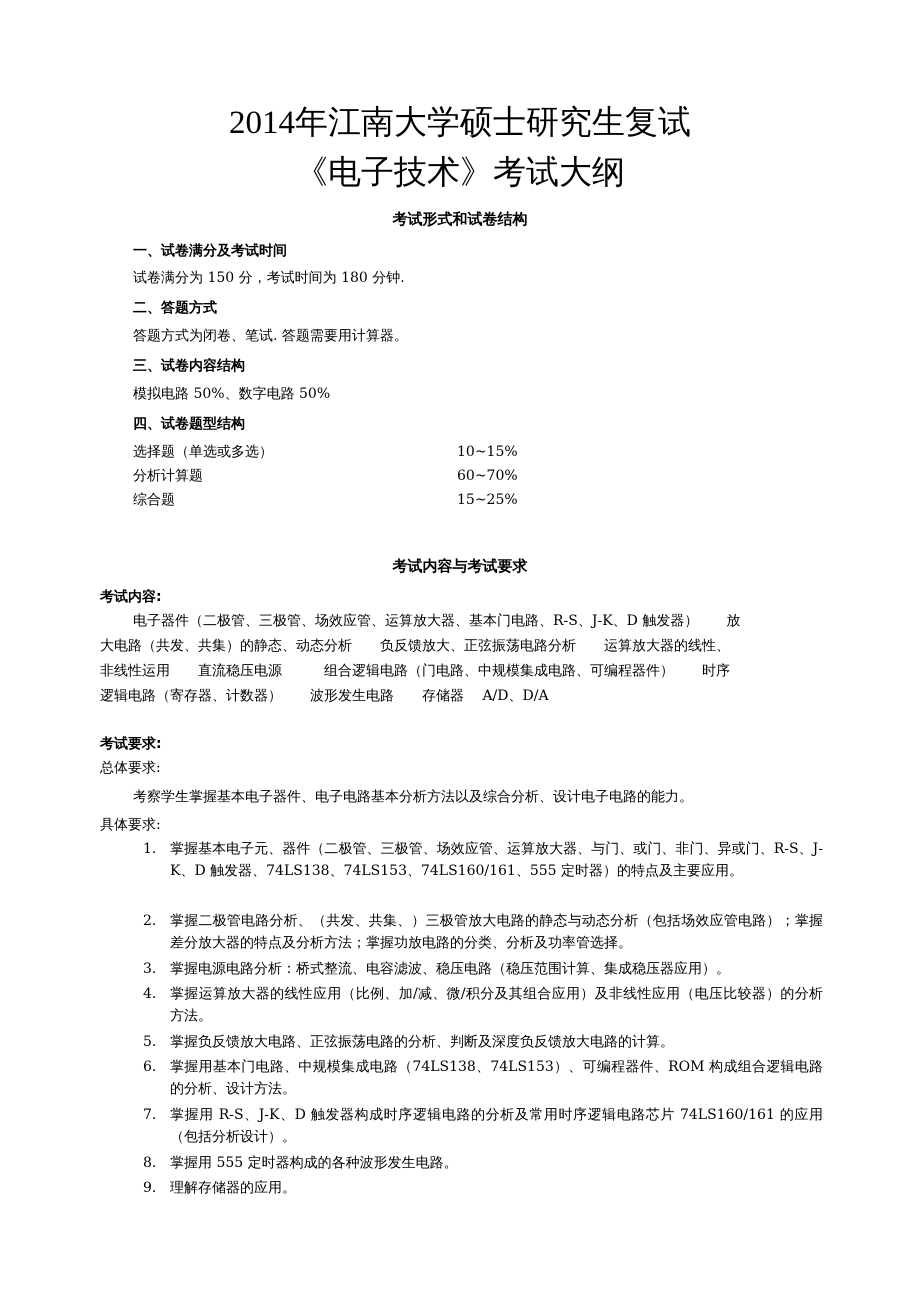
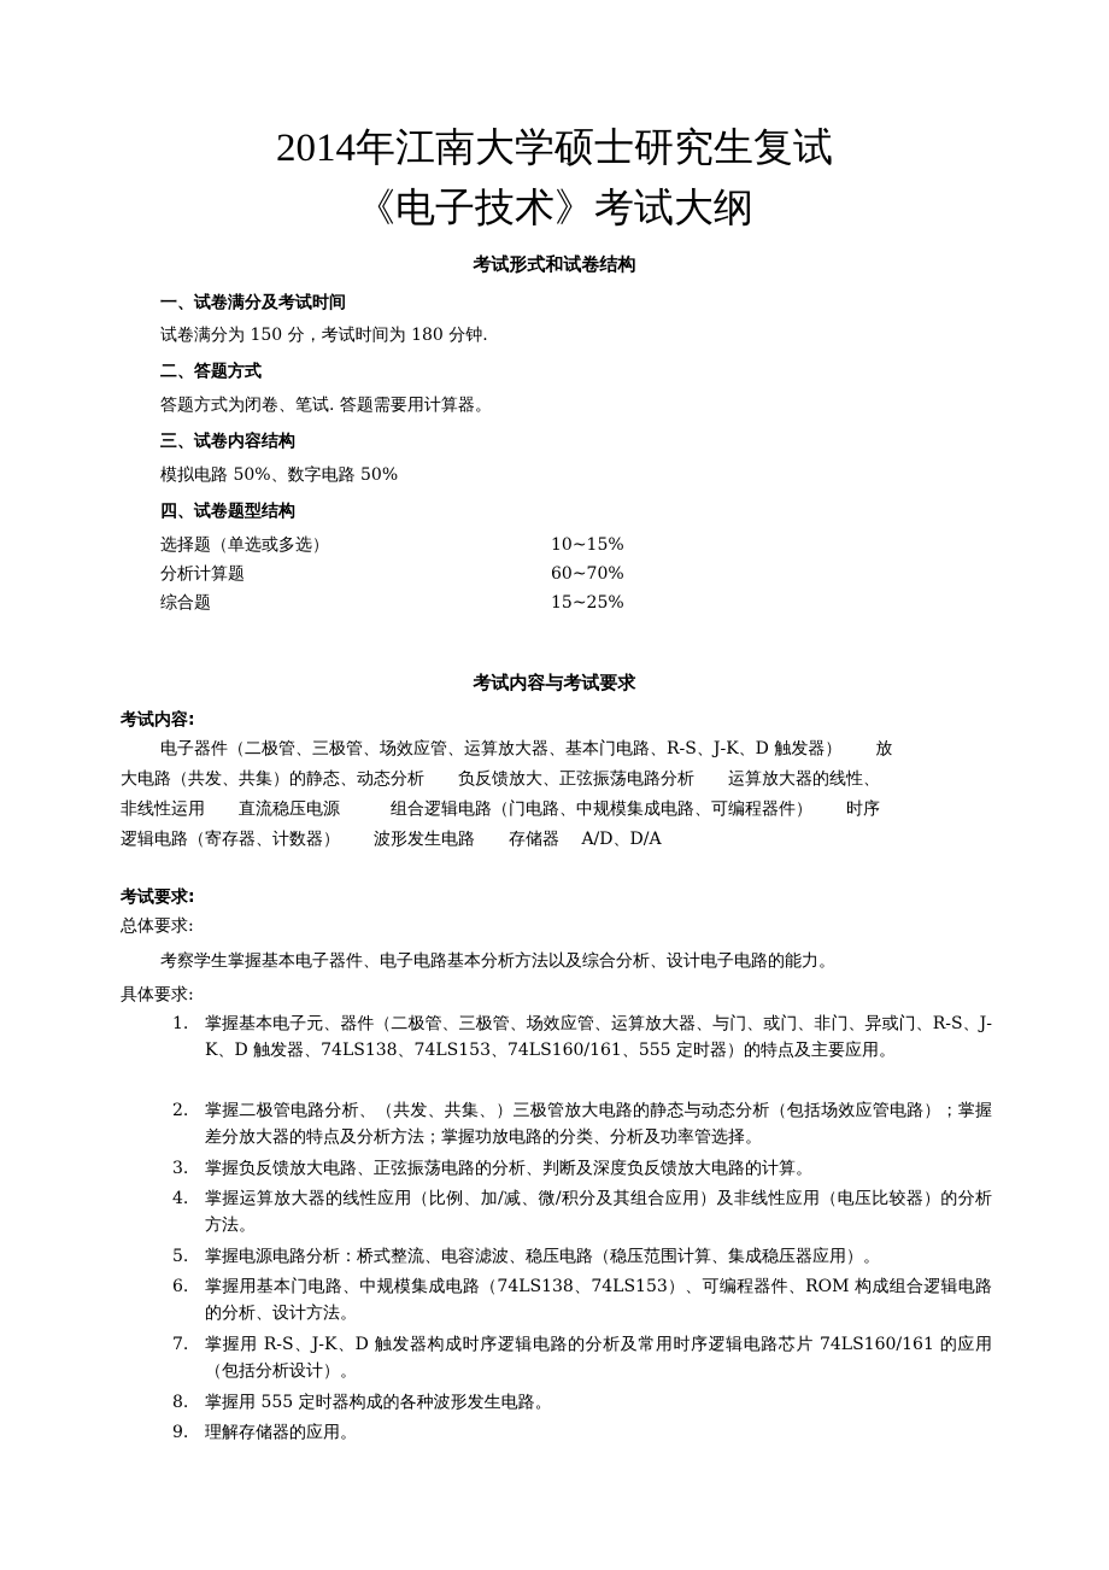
  2014年江南大学硕士研究生复试
  《电子技术》考试大纲
  考试形式和试卷结构
  一、试卷满分及考试时间
  试卷满分为 150 分，考试时间为 180 分钟.
  二、答题方式
  答题方式为闭卷、笔试. 答题需要用计算器。
  三、试卷内容结构
  模拟电路 50%、数字电路 50%
  四、试卷题型结构
  选择题（单选或多选）
  10~15%
  分析计算题
  60~70%
  综合题
  15~25%
  考试内容与考试要求
  考试内容:
  电子器件（二极管、三极管、场效应管、运算放大器、基本门电路、R-S、J-K、D 触发器） 放
  大电路（共发、共集）的静态、动态分析 负反馈放大、正弦振荡电路分析 运算放大器的线性、
  非线性运用 直流稳压电源 组合逻辑电路（门电路、中规模集成电路、可编程器件） 时序
  逻辑电路（寄存器、计数器） 波形发生电路 存储器 A/D、D/A
  考试要求:
  总体要求:
  考察学生掌握基本电子器件、电子电路基本分析方法以及综合分析、设计电子电路的能力。
  具体要求:
  1.
  掌握基本电子元、器件（二极管、三极管、场效应管、运算放大器、与门、或门、非门、异或门、R-S、J-K、D 触发器、74LS138、74LS153、74LS160/161、555 定时器）的特点及主要应用。
  2.
  掌握二极管电路分析、（共发、共集、）三极管放大电路的静态与动态分析（包括场效应管电路）；掌握差分放大器的特点及分析方法；掌握功放电路的分类、分析及功率管选择。
  3.
- 掌握电源电路分析：桥式整流、电容滤波、稳压电路（稳压范围计算、集成稳压器应用）。
+ 掌握负反馈放大电路、正弦振荡电路的分析、判断及深度负反馈放大电路的计算。
  4.
  掌握运算放大器的线性应用（比例、加/减、微/积分及其组合应用）及非线性应用（电压比较器）的分析方法。
  5.
- 掌握负反馈放大电路、正弦振荡电路的分析、判断及深度负反馈放大电路的计算。
+ 掌握电源电路分析：桥式整流、电容滤波、稳压电路（稳压范围计算、集成稳压器应用）。
  6.
  掌握用基本门电路、中规模集成电路（74LS138、74LS153）、可编程器件、ROM 构成组合逻辑电路的分析、设计方法。
  7.
  掌握用 R-S、J-K、D 触发器构成时序逻辑电路的分析及常用时序逻辑电路芯片 74LS160/161 的应用（包括分析设计）。
  8.
  掌握用 555 定时器构成的各种波形发生电路。
  9.
  理解存储器的应用。
